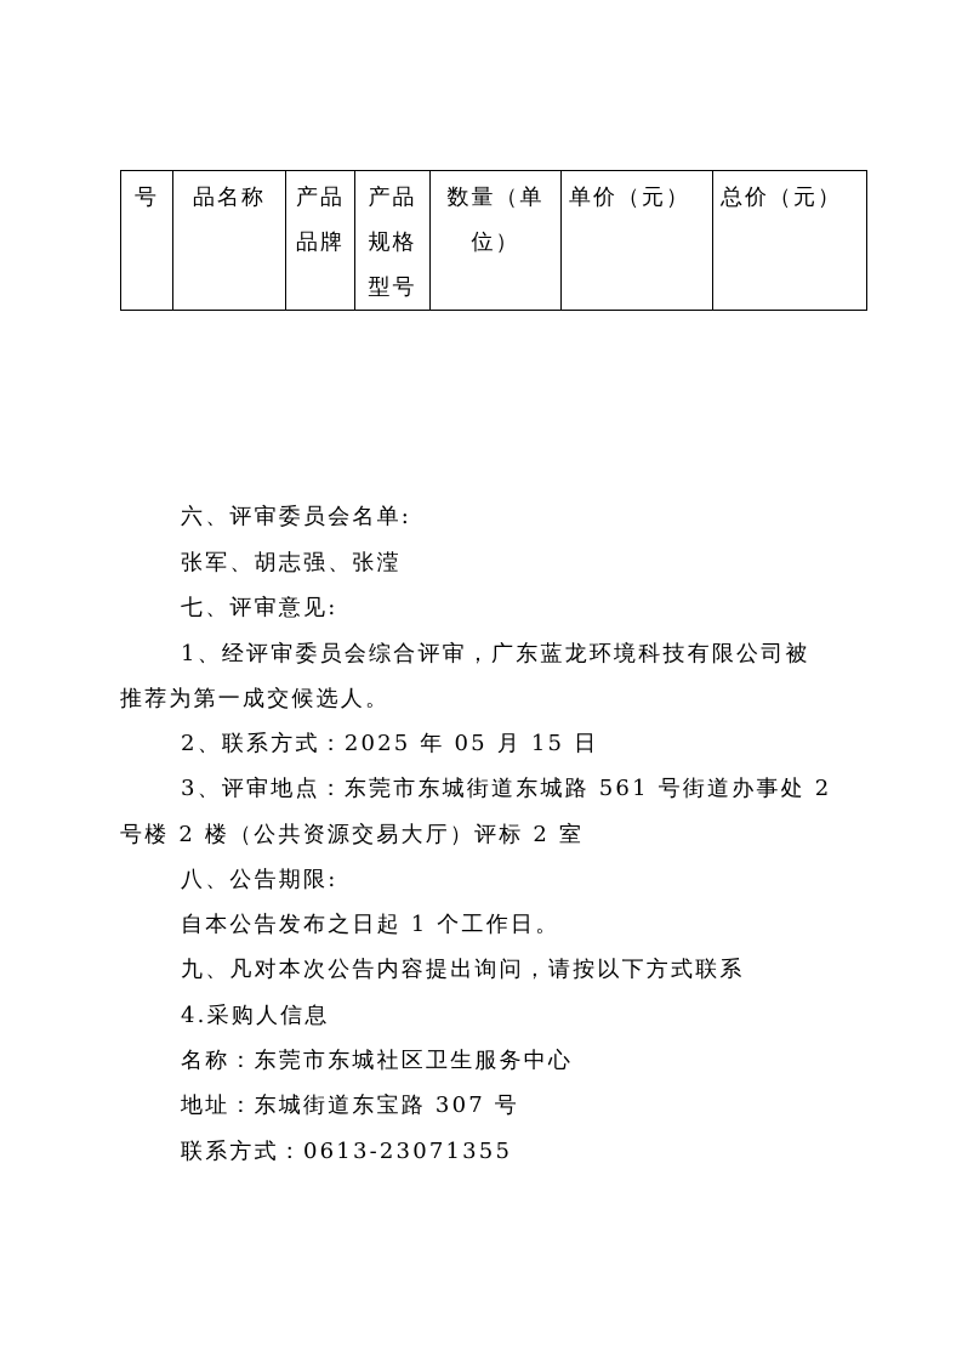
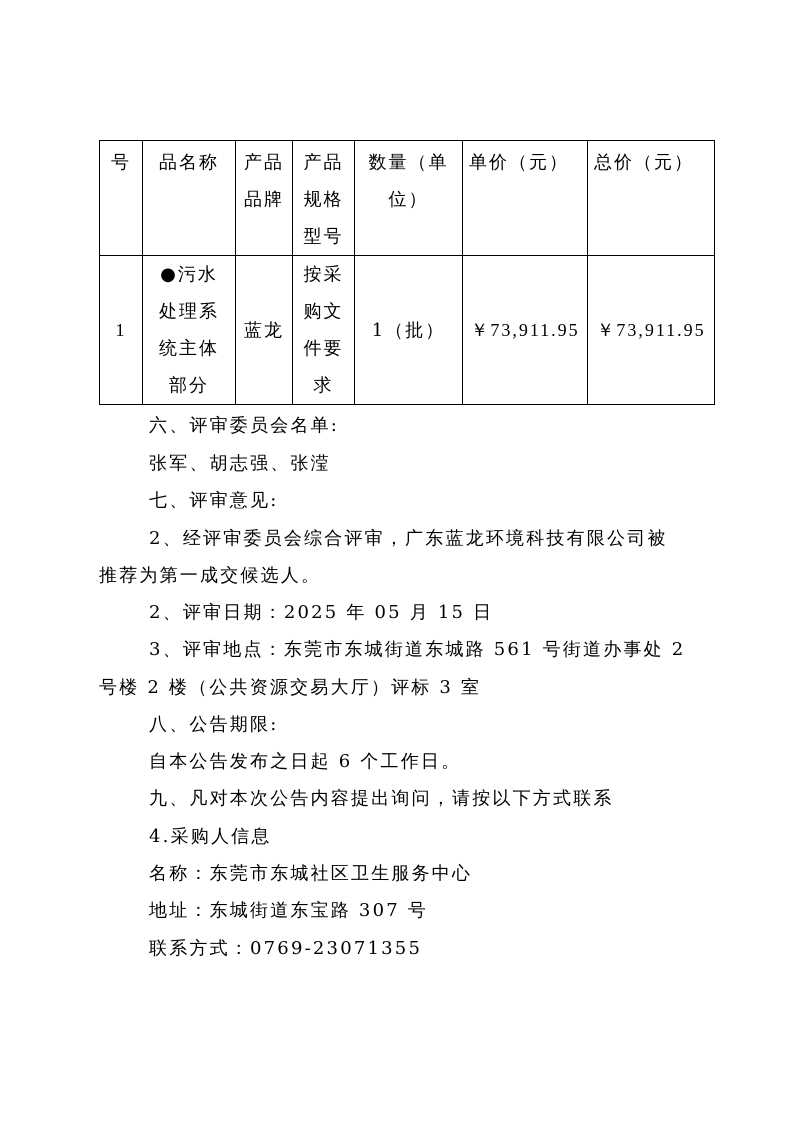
  号	品名称	产品 品牌	产品 规格 型号	数量（单 位）	单价（元）	总价（元）
+ 1	●污水 处理系 统主体 部分	蓝龙	按采 购文 件要 求	1（批）	￥73,911.95	￥73,911.95
  六、评审委员会名单:
  张军、胡志强、张滢
  七、评审意见:
- 1、经评审委员会综合评审，广东蓝龙环境科技有限公司被
+ 2、经评审委员会综合评审，广东蓝龙环境科技有限公司被
  推荐为第一成交候选人。
- 2、联系方式：2025 年 05 月 15 日
+ 2、评审日期：2025 年 05 月 15 日
  3、评审地点：东莞市东城街道东城路 561 号街道办事处 2
- 号楼 2 楼（公共资源交易大厅）评标 2 室
+ 号楼 2 楼（公共资源交易大厅）评标 3 室
  八、公告期限:
- 自本公告发布之日起 1 个工作日。
+ 自本公告发布之日起 6 个工作日。
  九、凡对本次公告内容提出询问，请按以下方式联系
  4.采购人信息
  名称：东莞市东城社区卫生服务中心
  地址：东城街道东宝路 307 号
- 联系方式：0613-23071355
+ 联系方式：0769-23071355
